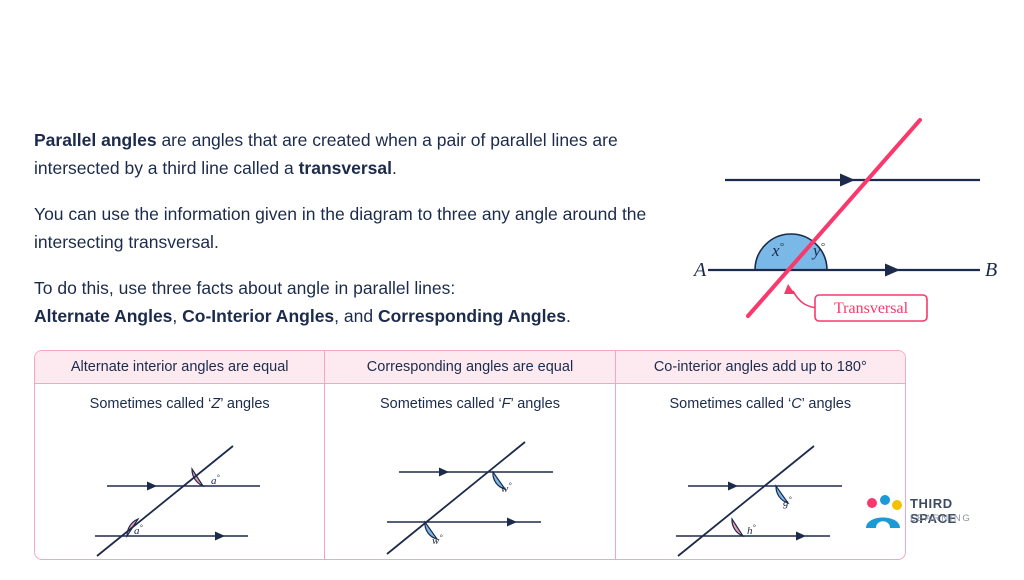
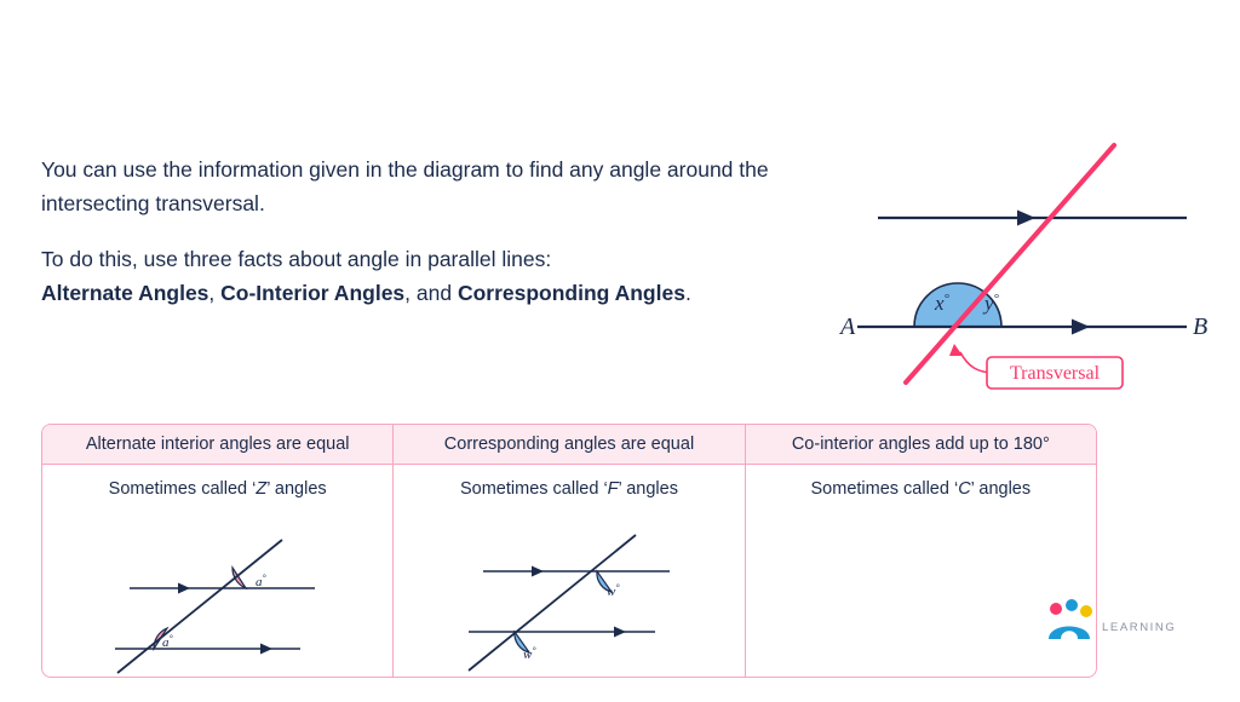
- Parallel angles are angles that are created when a pair of parallel lines are intersected by a third line called a transversal.
- You can use the information given in the diagram to three any angle around the intersecting transversal.
+ You can use the information given in the diagram to find any angle around the intersecting transversal.
  To do this, use three facts about angle in parallel lines:
  Alternate Angles, Co-Interior Angles, and Corresponding Angles.
  Transversal
  A
  B
  x°
  y°
  Alternate interior angles are equal
  Sometimes called ‘
  Z
  ’ angles
  a°
  a°
  Corresponding angles are equal
  Sometimes called ‘
  F
  ’ angles
  w°
  w°
  Co-interior angles add up to 180°
  Sometimes called ‘
  C
  ’ angles
- g°
- h°
- THIRD SPACE
  LEARNING
